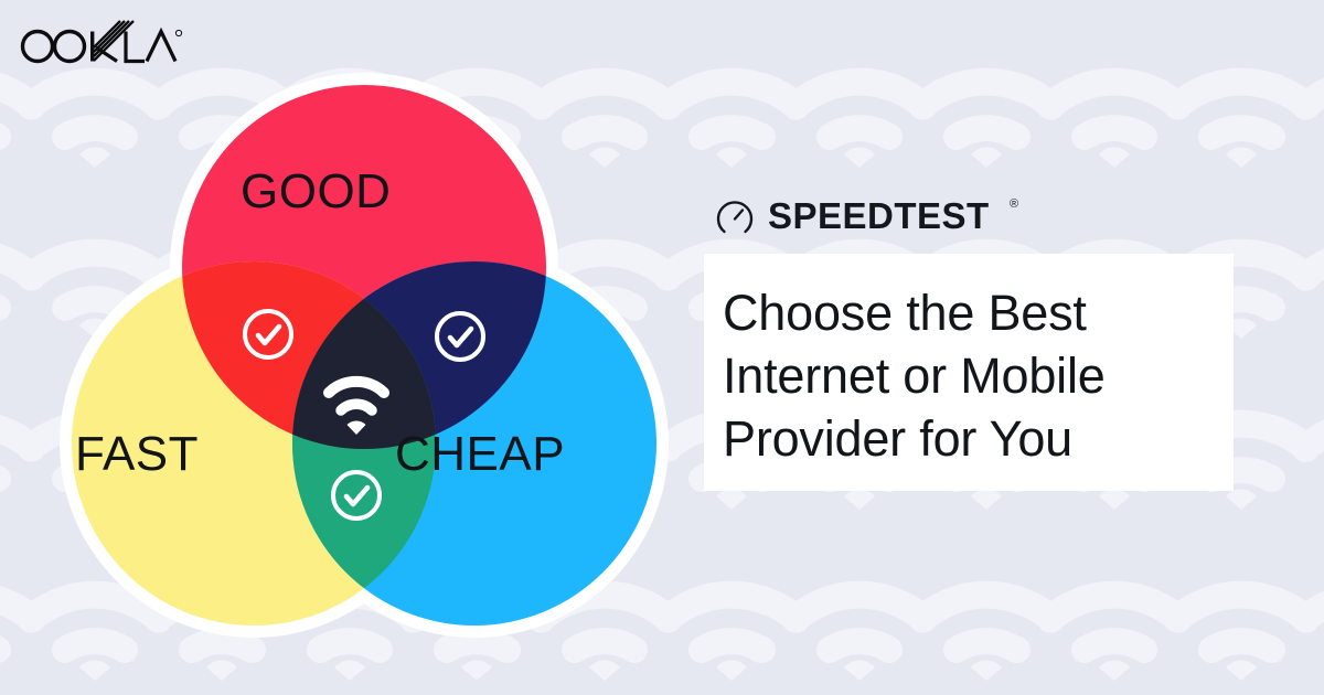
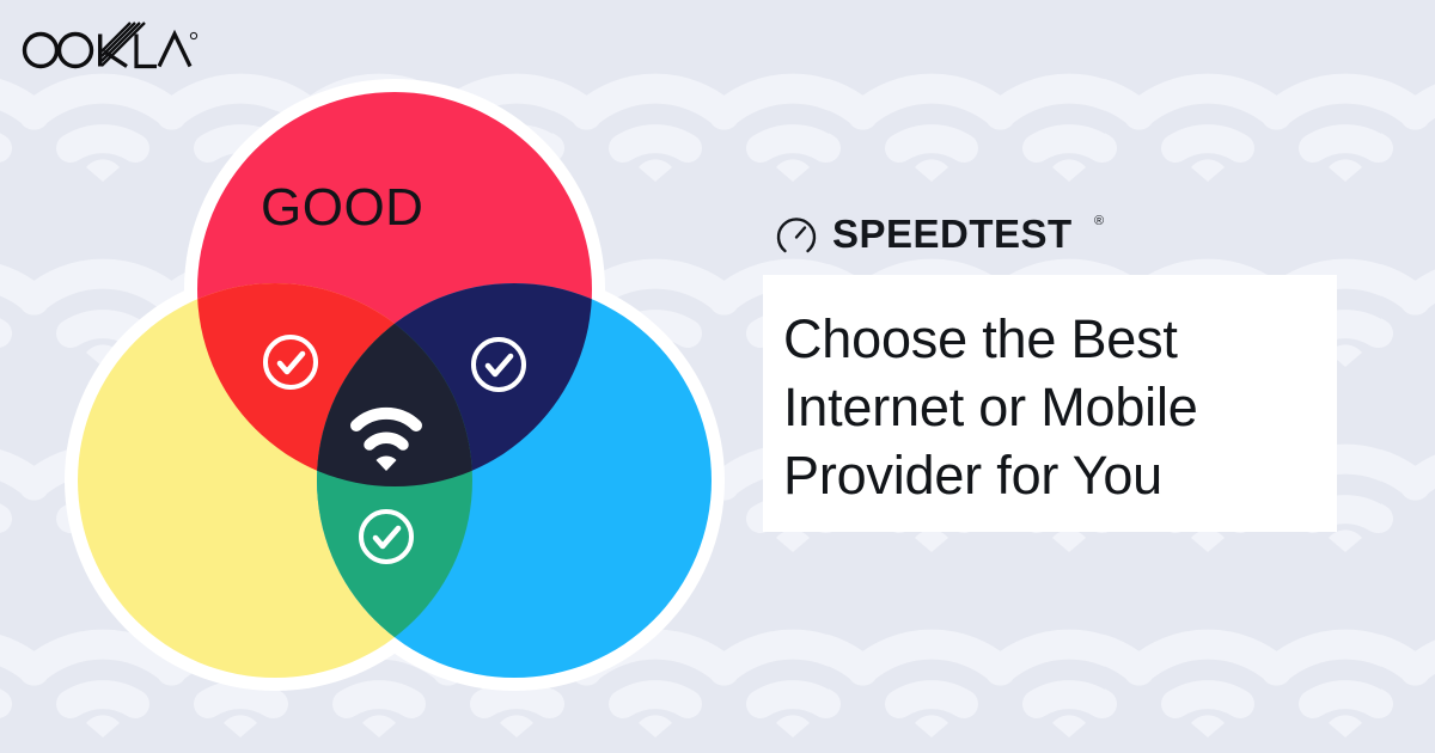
  GOOD
- FAST
- CHEAP
  SPEEDTEST
  ®
  Choose the Best
  Internet or Mobile
  Provider for You
